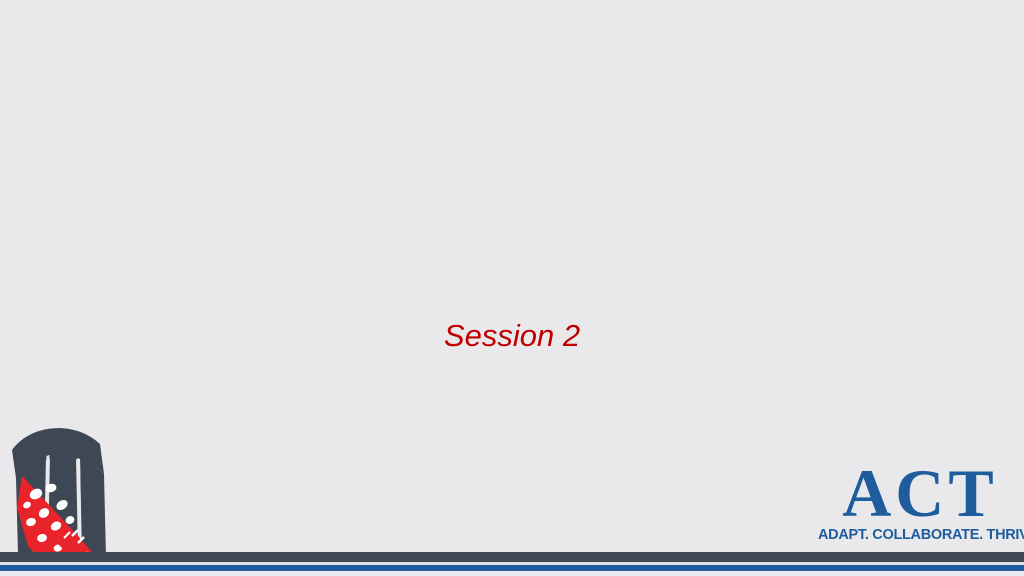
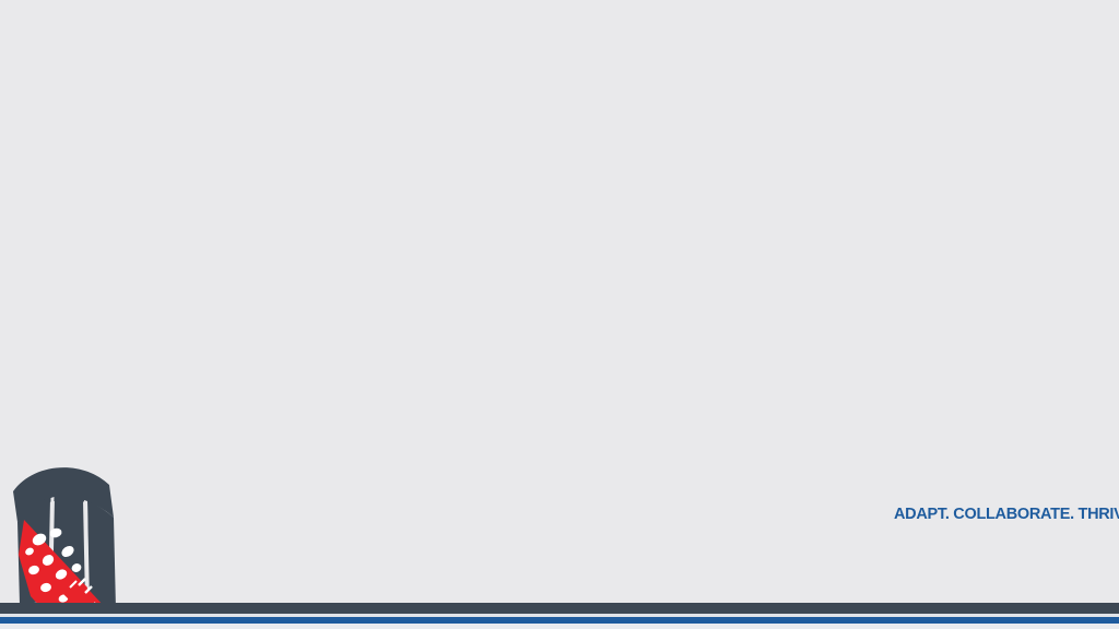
- Session 2
- ACT
  ADAPT. COLLABORATE. THRI
